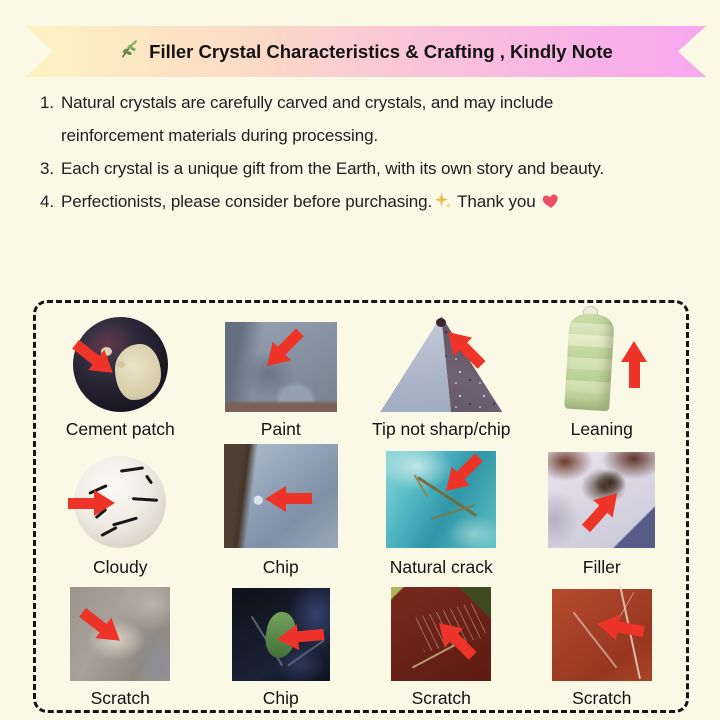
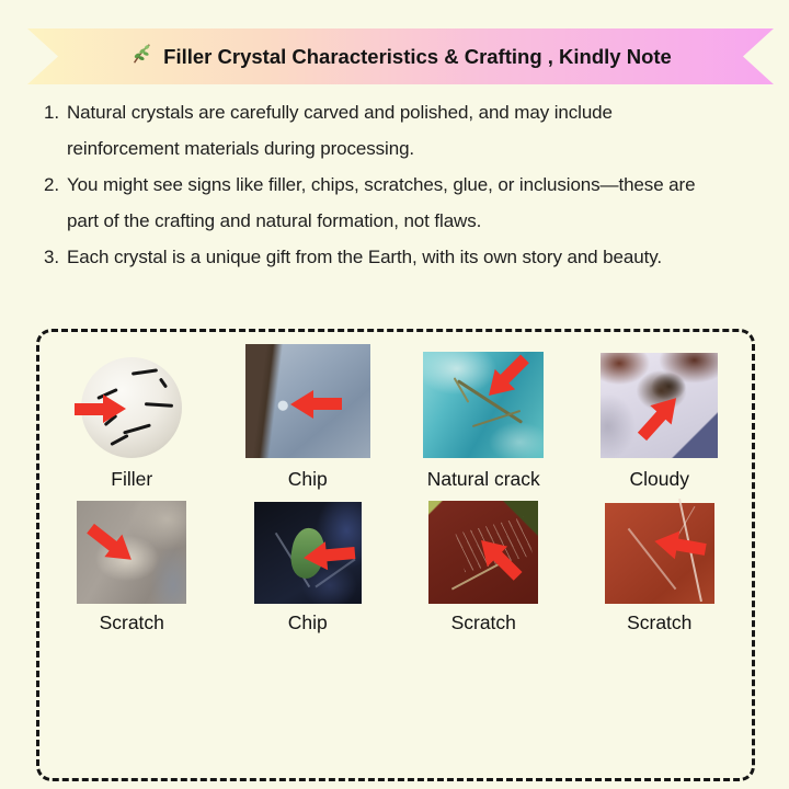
  Filler Crystal Characteristics & Crafting , Kindly Note
  1.
- Natural crystals are carefully carved and crystals, and may include
+ Natural crystals are carefully carved and polished, and may include
  reinforcement materials during processing.
+ 2.
+ You might see signs like filler, chips, scratches, glue, or inclusions—these are
+ part of the crafting and natural formation, not flaws.
  3.
  Each crystal is a unique gift from the Earth, with its own story and beauty.
- 4.
- Perfectionists, please consider before purchasing. Thank you
- Cement patch
- Paint
- Tip not sharp/chip
- Leaning
- Cloudy
+ Filler
  Chip
  Natural crack
- Filler
+ Cloudy
  Scratch
  Chip
  Scratch
  Scratch
